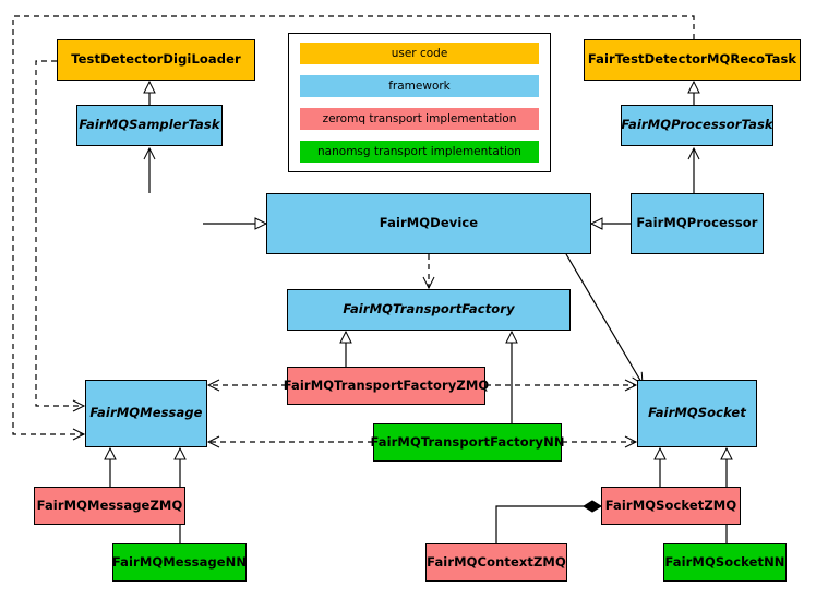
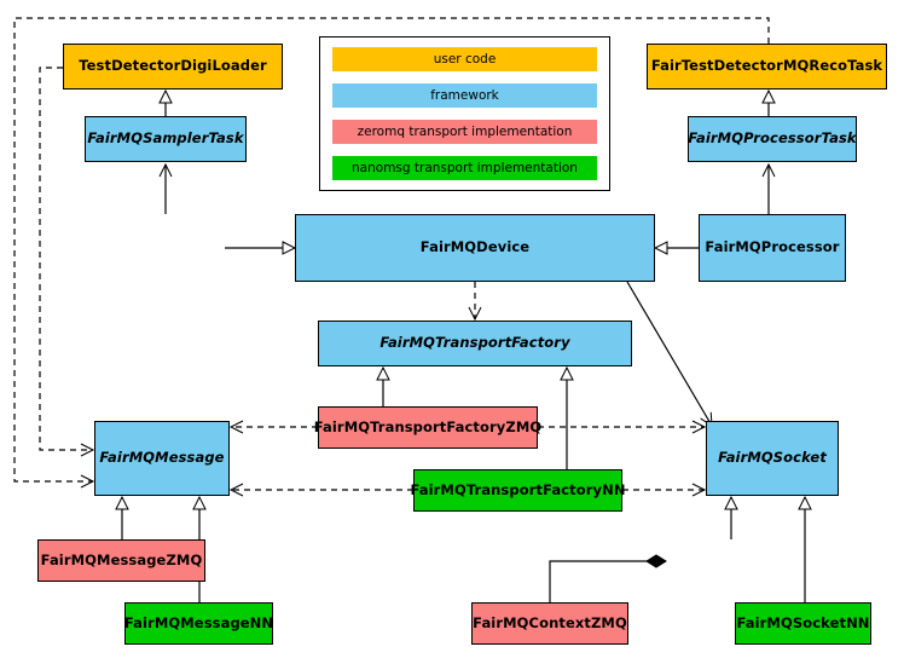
  user code
  framework
  zeromq transport implementation
  nanomsg transport implementation
  TestDetectorDigiLoader
  FairTestDetectorMQRecoTask
  FairMQSamplerTask
  FairMQProcessorTask
  FairMQDevice
  FairMQProcessor
  FairMQTransportFactory
  FairMQTransportFactoryZMQ
  FairMQTransportFactoryNN
  FairMQMessage
  FairMQSocket
  FairMQMessageZMQ
  FairMQMessageNN
- FairMQSocketZMQ
  FairMQSocketNN
  FairMQContextZMQ
